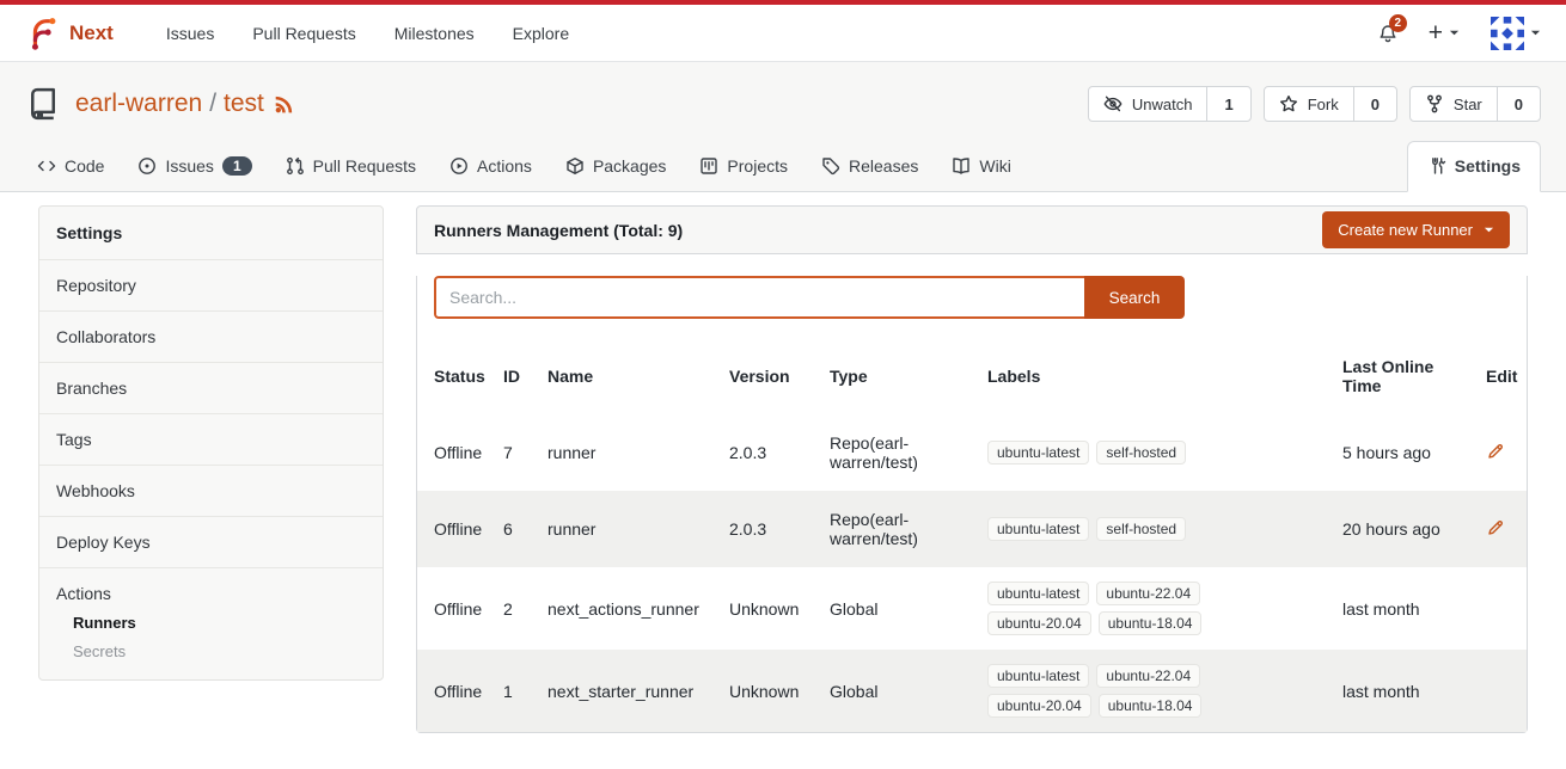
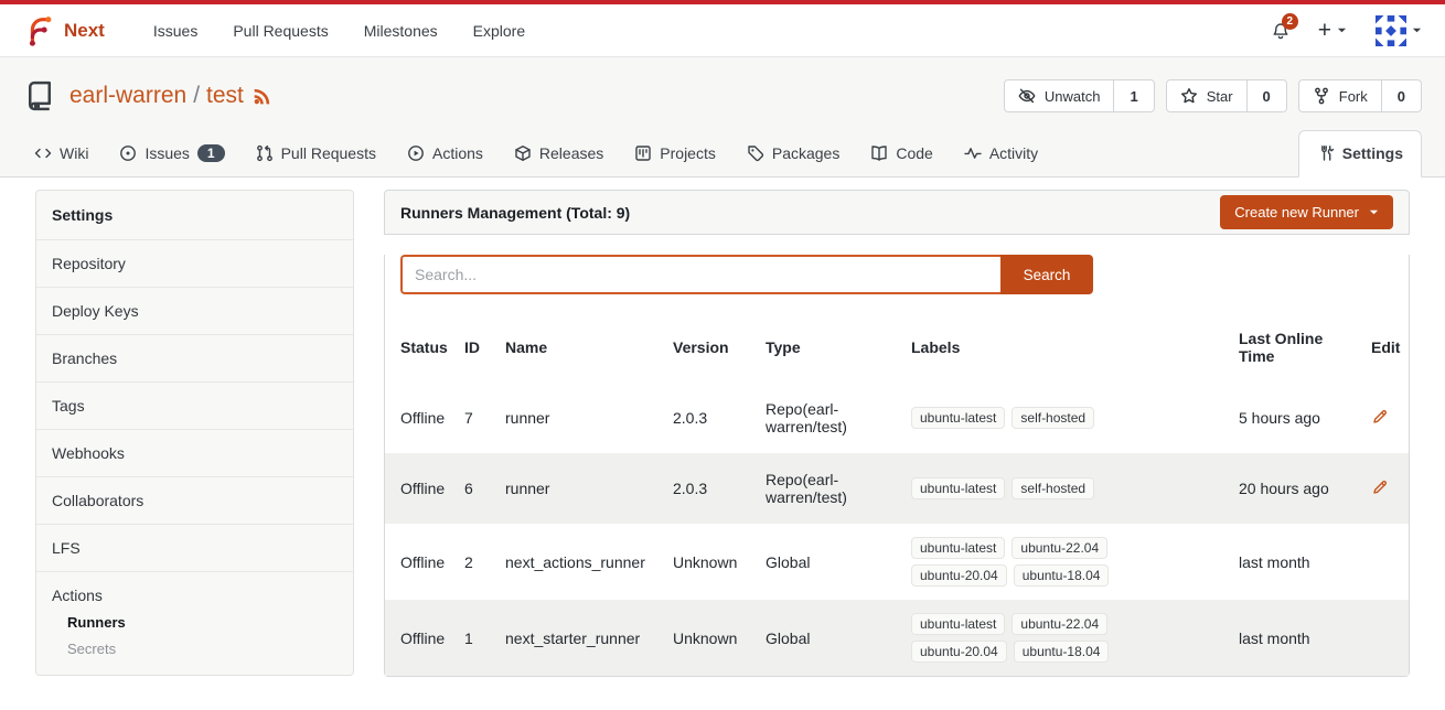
  Next
  Issues
  Pull Requests
  Milestones
  Explore
  2
  +
  earl-warren
  /
  test
  Unwatch
  1
- Fork
+ Star
  0
- Star
+ Fork
  0
- Code
+ Wiki
  Issues
  1
  Pull Requests
  Actions
- Packages
+ Releases
  Projects
- Releases
+ Packages
- Wiki
+ Code
+ Activity
  Settings
  Settings
  Repository
- Collaborators
+ Deploy Keys
  Branches
  Tags
  Webhooks
- Deploy Keys
+ Collaborators
+ LFS
  Actions
  Runners
  Secrets
  Runners Management (Total: 9)
  Create new Runner
  Search...
  Search
  Status	ID	Name	Version	Type	Labels	Last Online Time	Edit
  Offline	7	runner	2.0.3	Repo(earl-warren/test)	ubuntu-latest self-hosted	5 hours ago
  Offline	6	runner	2.0.3	Repo(earl-warren/test)	ubuntu-latest self-hosted	20 hours ago
  Offline	2	next_actions_runner	Unknown	Global	ubuntu-latest ubuntu-22.04ubuntu-20.04 ubuntu-18.04	last month
  Offline	1	next_starter_runner	Unknown	Global	ubuntu-latest ubuntu-22.04ubuntu-20.04 ubuntu-18.04	last month
